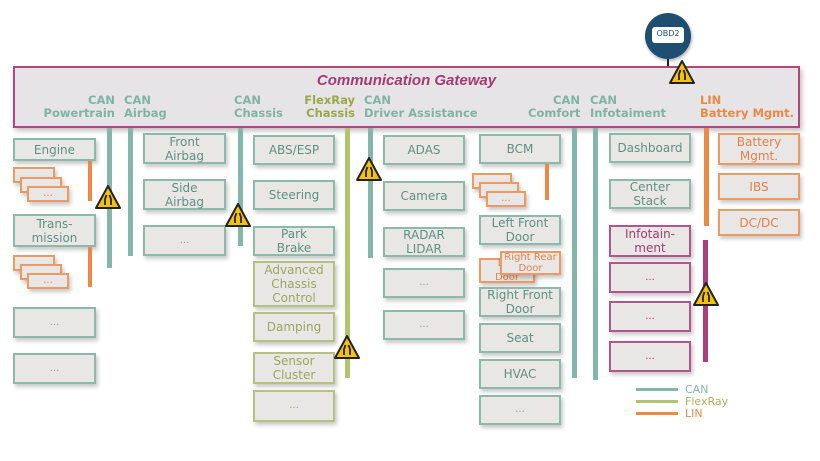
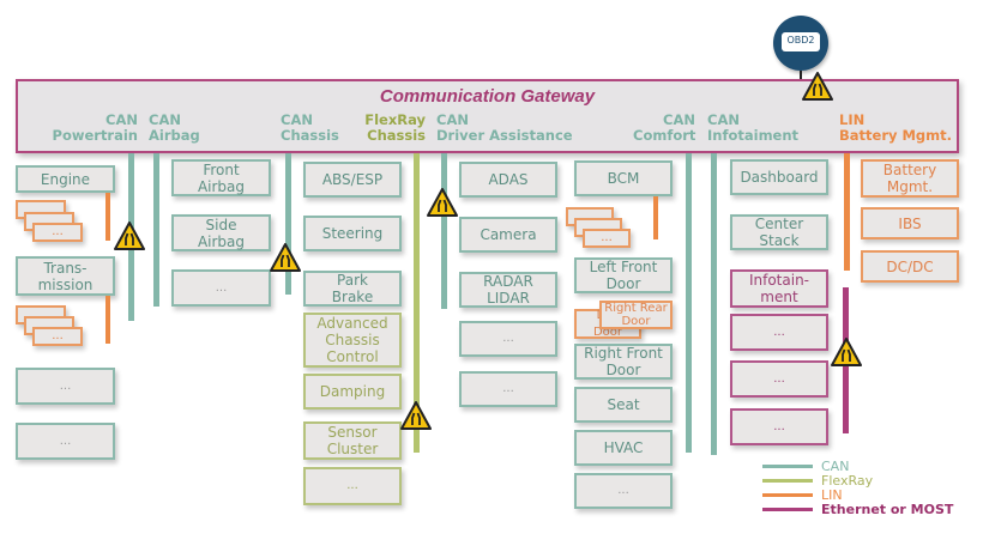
  OBD2
  Communication Gateway
  CAN
  Powertrain
  CAN
  Airbag
  CAN
  Chassis
  FlexRay
  Chassis
  CAN
  Driver Assistance
  CAN
  Comfort
  CAN
  Infotaiment
  LIN
  Battery Mgmt.
  Engine
  ...
  Trans-
  mission
  ...
  ...
  ...
  Front
  Airbag
  Side
  Airbag
  ...
  ABS/ESP
  Steering
  Park
  Brake
  Advanced
  Chassis
  Control
  Damping
  Sensor
  Cluster
  ...
  ADAS
  Camera
  RADAR
  LIDAR
  ...
  ...
  BCM
  ...
  Left Front
  Door
  Door
  Right Rear
  Door
  Right Front
  Door
  Seat
  HVAC
  ...
  Dashboard
  Center
  Stack
  Infotain-
  ment
  ...
  ...
  ...
  Battery
  Mgmt.
  IBS
  DC/DC
  CAN
  FlexRay
  LIN
+ Ethernet or MOST
